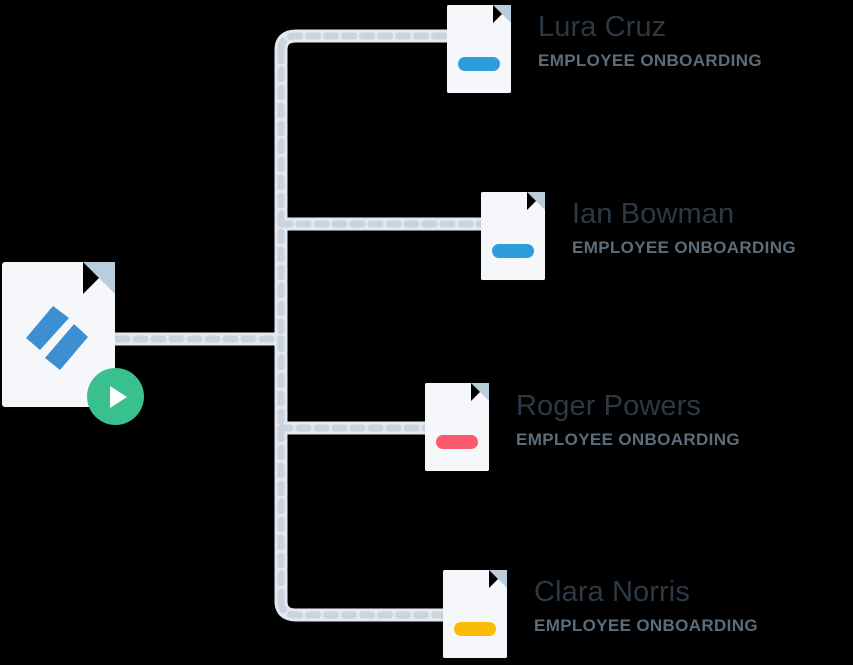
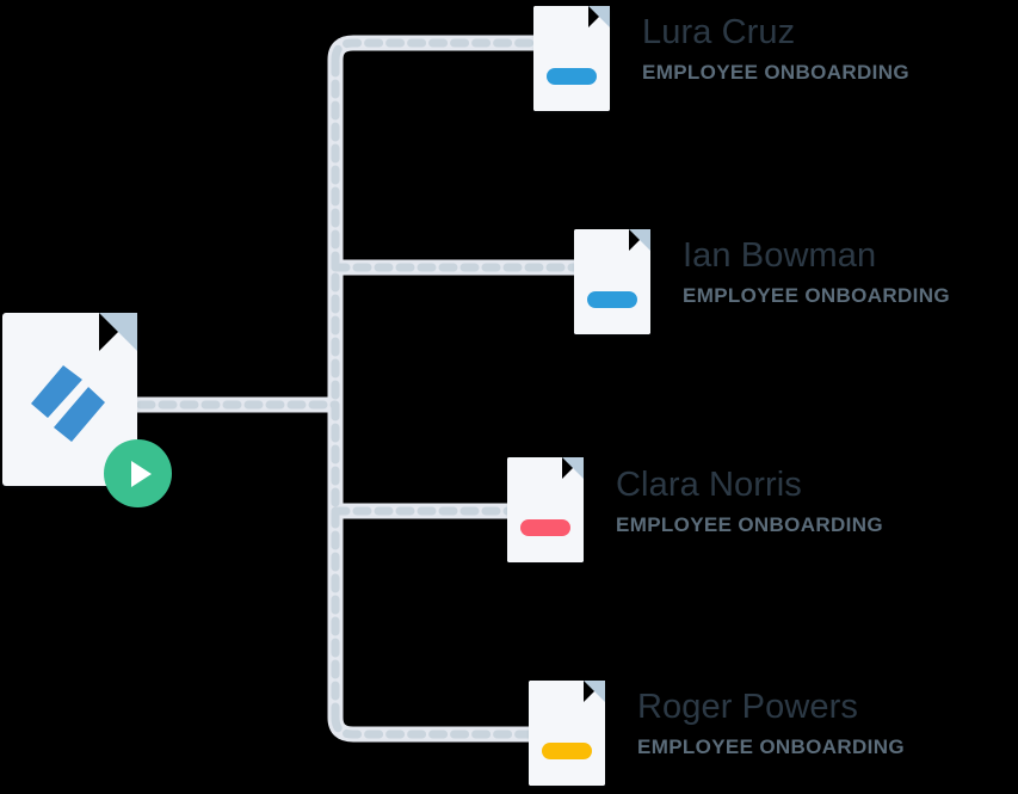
  Lura Cruz
  EMPLOYEE ONBOARDING
  Ian Bowman
  EMPLOYEE ONBOARDING
- Roger Powers
+ Clara Norris
  EMPLOYEE ONBOARDING
- Clara Norris
+ Roger Powers
  EMPLOYEE ONBOARDING
